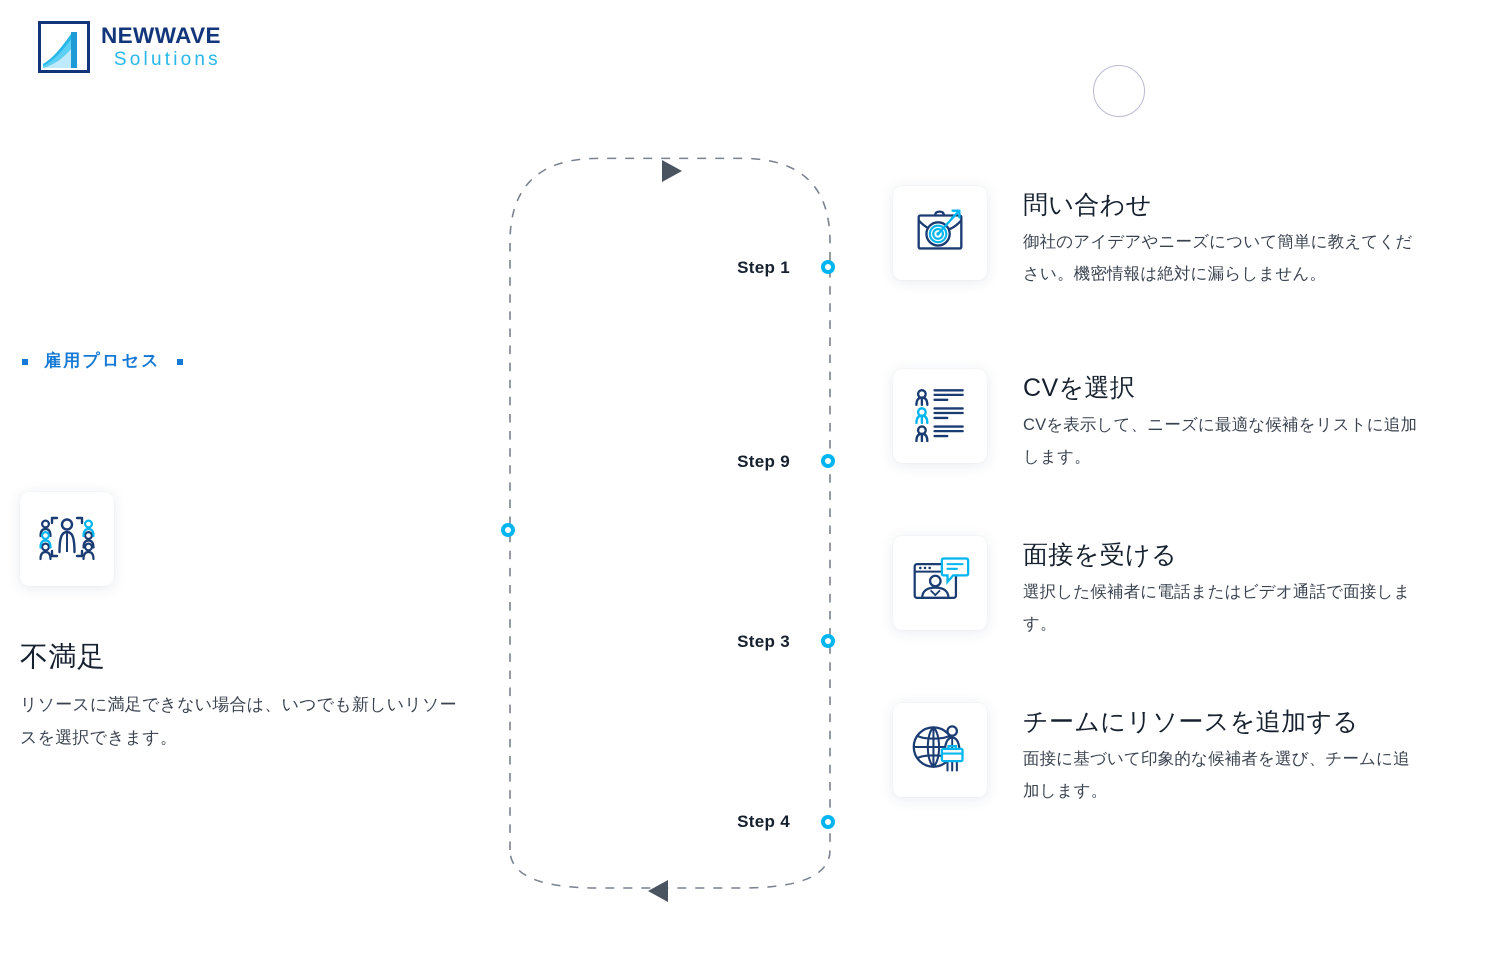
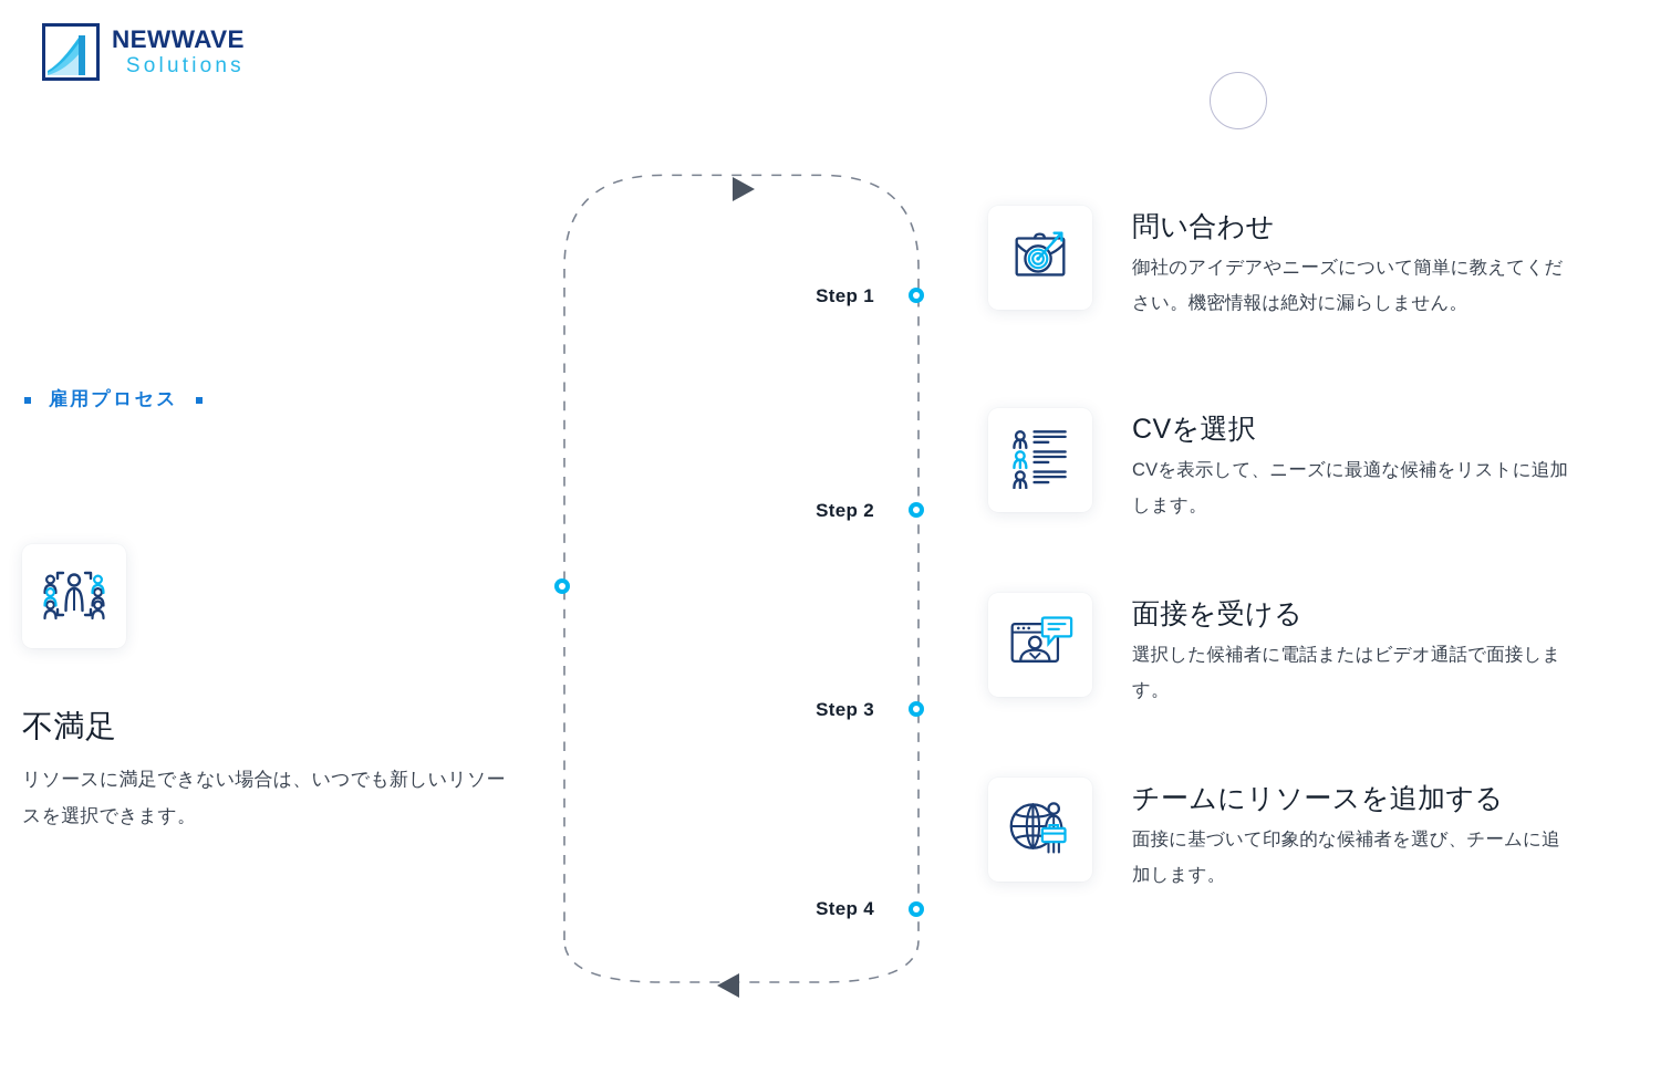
  NEWWAVE
  Solutions
  雇用プロセス
  不満足
  リソースに満足できない場合は、いつでも新しいリソースを選択できます。
  Step 1
- Step 9
+ Step 2
  Step 3
  Step 4
  問い合わせ
  御社のアイデアやニーズについて簡単に教えてください。機密情報は絶対に漏らしません。
  CVを選択
  CVを表示して、ニーズに最適な候補をリストに追加します。
  面接を受ける
  選択した候補者に電話またはビデオ通話で面接します。
  チームにリソースを追加する
  面接に基づいて印象的な候補者を選び、チームに追加します。
